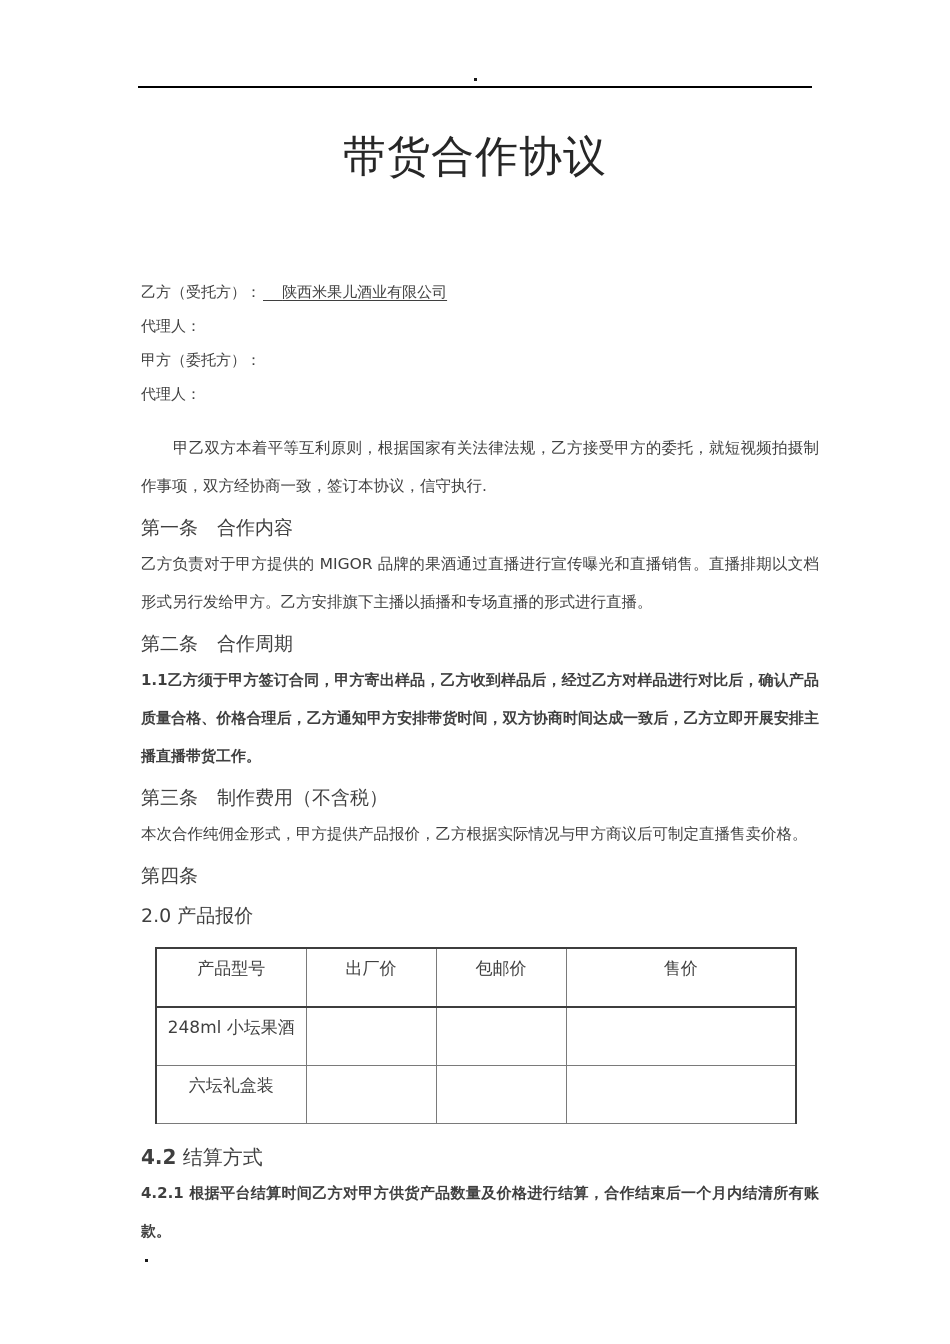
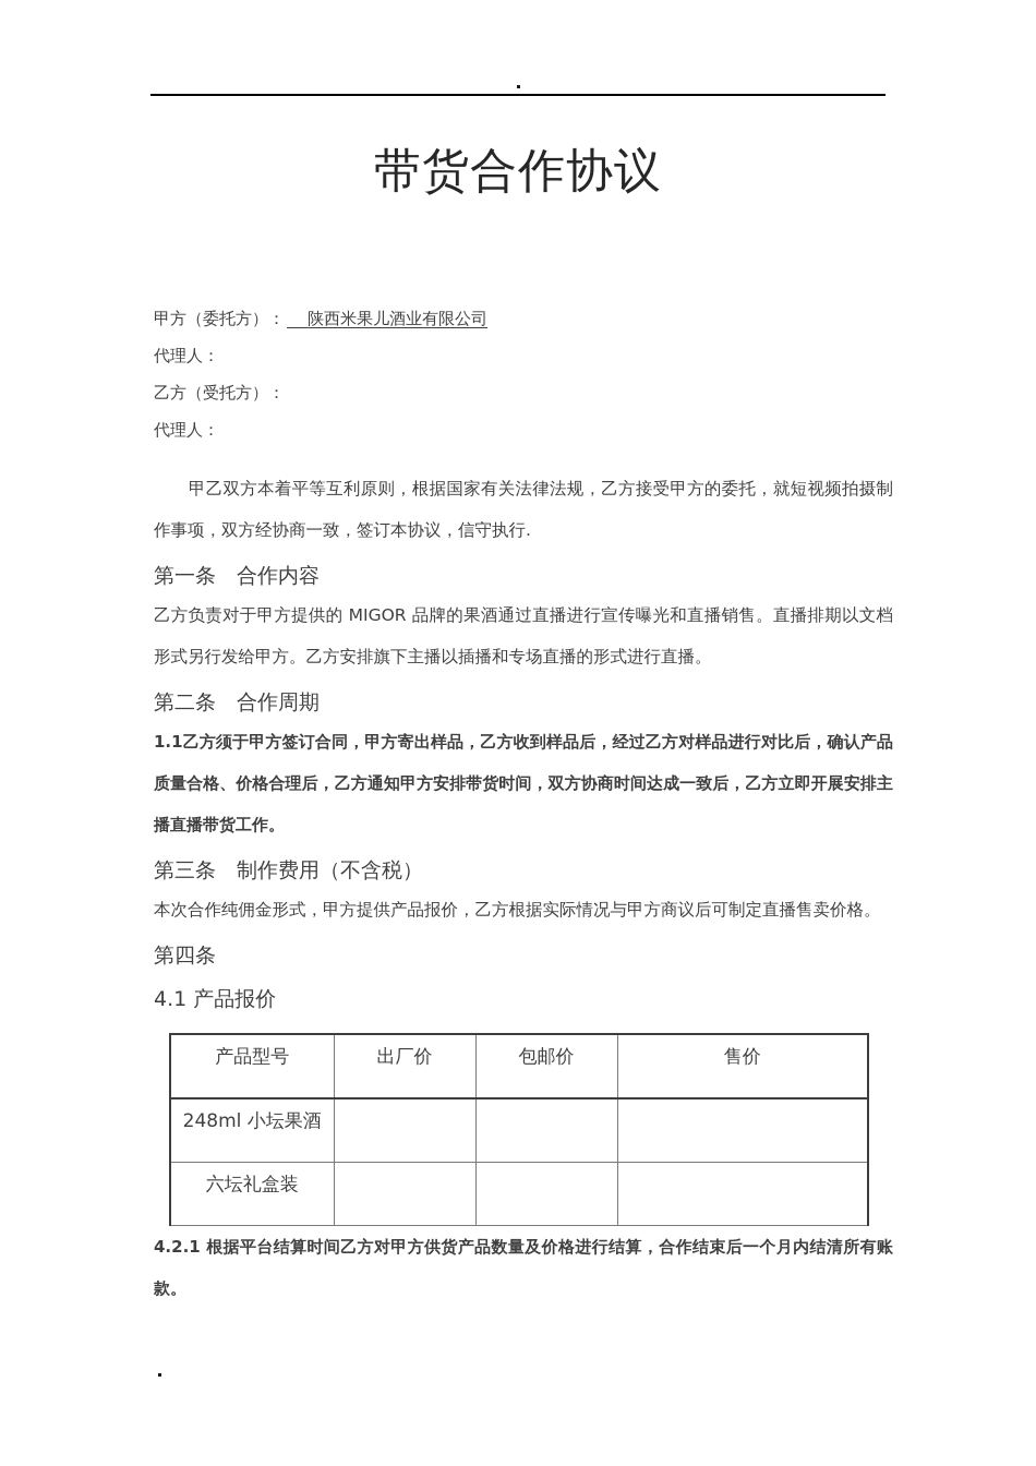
  带货合作协议
- 乙方（受托方）： 陕西米果儿酒业有限公司
+ 甲方（委托方）： 陕西米果儿酒业有限公司
  代理人：
- 甲方（委托方）：
+ 乙方（受托方）：
  代理人：
  甲乙双方本着平等互利原则，根据国家有关法律法规，乙方接受甲方的委托，就短视频拍摄制作事项，双方经协商一致，签订本协议，信守执行.
  第一条 合作内容
  乙方负责对于甲方提供的 MIGOR 品牌的果酒通过直播进行宣传曝光和直播销售。直播排期以文档形式另行发给甲方。乙方安排旗下主播以插播和专场直播的形式进行直播。
  第二条 合作周期
  1.1乙方须于甲方签订合同，甲方寄出样品，乙方收到样品后，经过乙方对样品进行对比后，确认产品质量合格、价格合理后，乙方通知甲方安排带货时间，双方协商时间达成一致后，乙方立即开展安排主播直播带货工作。
  第三条 制作费用（不含税）
  本次合作纯佣金形式，甲方提供产品报价，乙方根据实际情况与甲方商议后可制定直播售卖价格。
  第四条
- 2.0 产品报价
+ 4.1 产品报价
  产品型号	出厂价	包邮价	售价
  248ml 小坛果酒
  六坛礼盒装
- 4.2 结算方式
  4.2.1 根据平台结算时间乙方对甲方供货产品数量及价格进行结算，合作结束后一个月内结清所有账款。
